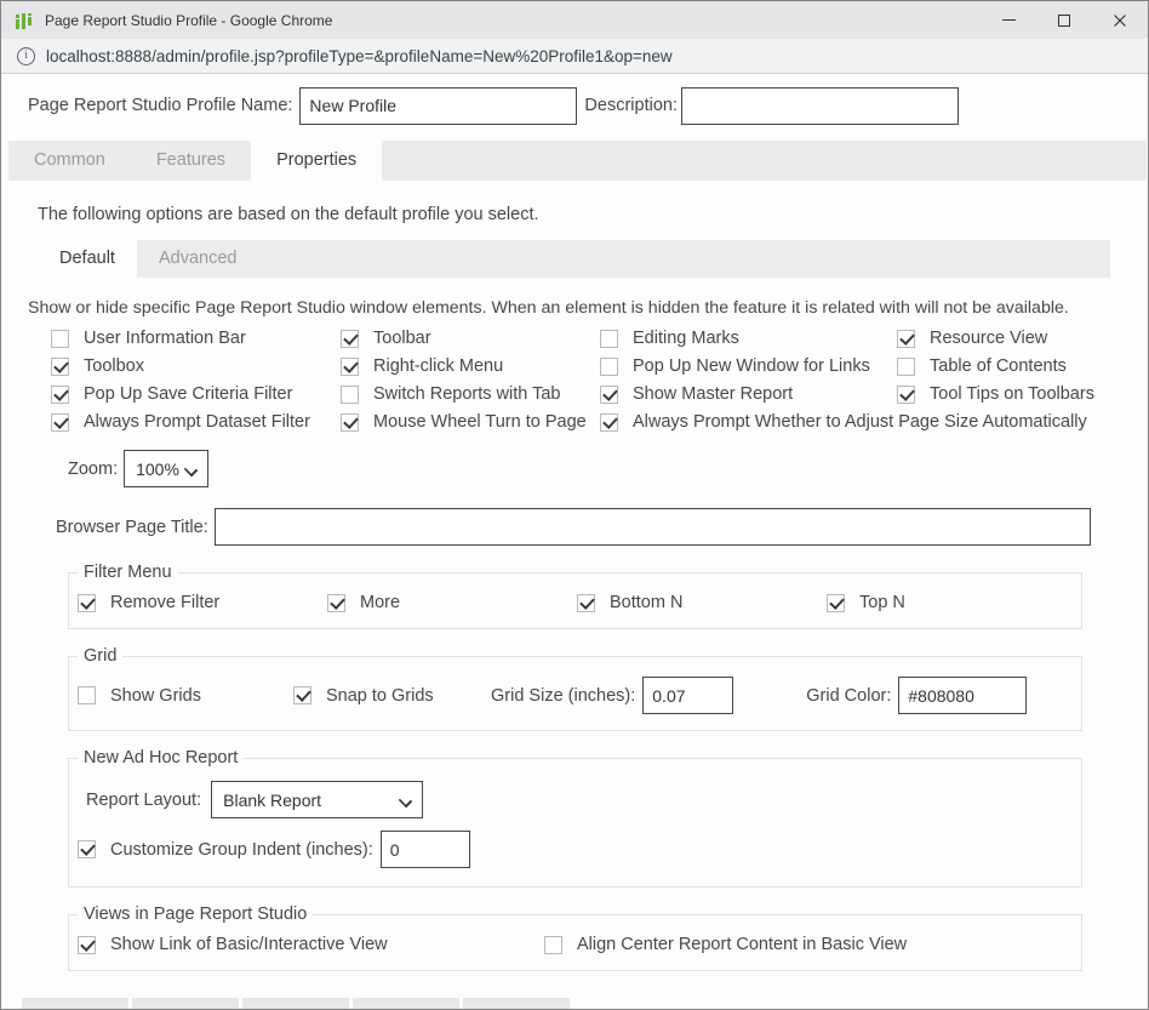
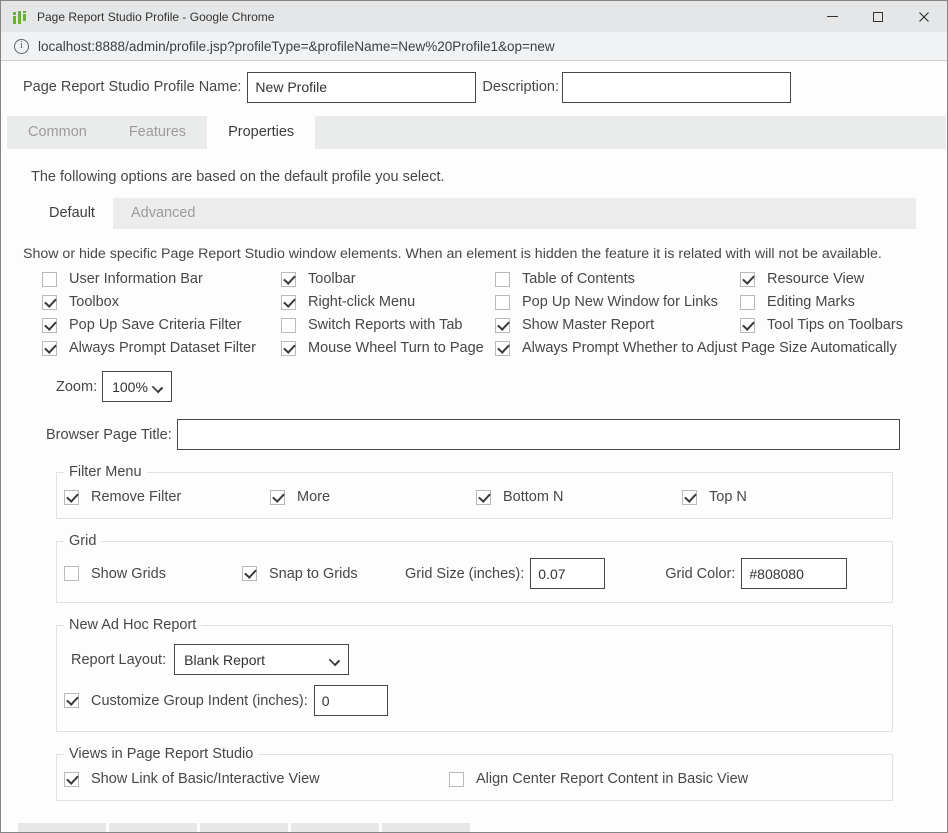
  Page Report Studio Profile - Google Chrome
  localhost:8888/admin/profile.jsp?profileType=&profileName=New%20Profile1&op=new
  Page Report Studio Profile Name:
  New Profile
  Description:
  Common
  Features
  Properties
  The following options are based on the default profile you select.
  Default
  Advanced
  Show or hide specific Page Report Studio window elements. When an element is hidden the feature it is related with will not be available.
  User Information Bar
  Toolbar
- Editing Marks
+ Table of Contents
  Resource View
  Toolbox
  Right-click Menu
  Pop Up New Window for Links
- Table of Contents
+ Editing Marks
  Pop Up Save Criteria Filter
  Switch Reports with Tab
  Show Master Report
  Tool Tips on Toolbars
  Always Prompt Dataset Filter
  Mouse Wheel Turn to Page
  Always Prompt Whether to Adjust Page Size Automatically
  Zoom:
  100%
  Browser Page Title:
  Filter Menu
  Remove Filter
  More
  Bottom N
  Top N
  Grid
  Show Grids
  Snap to Grids
  Grid Size (inches):
  0.07
  Grid Color:
  #808080
  New Ad Hoc Report
  Report Layout:
  Blank Report
  Customize Group Indent (inches):
  0
  Views in Page Report Studio
  Show Link of Basic/Interactive View
  Align Center Report Content in Basic View
